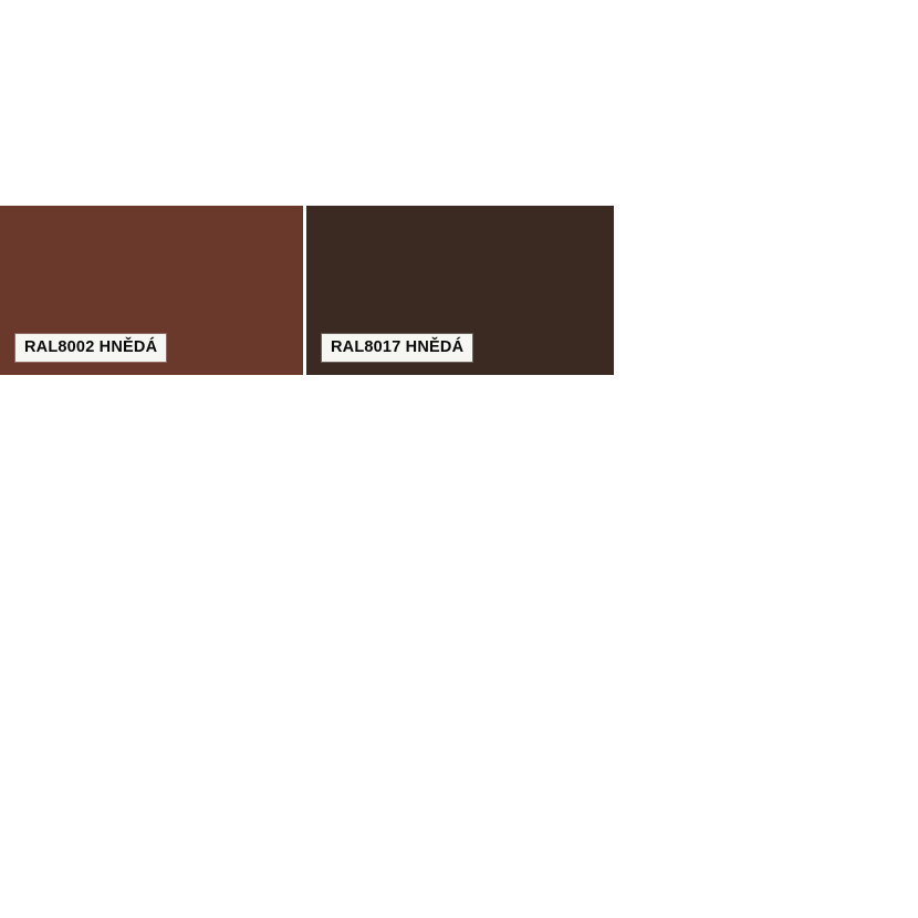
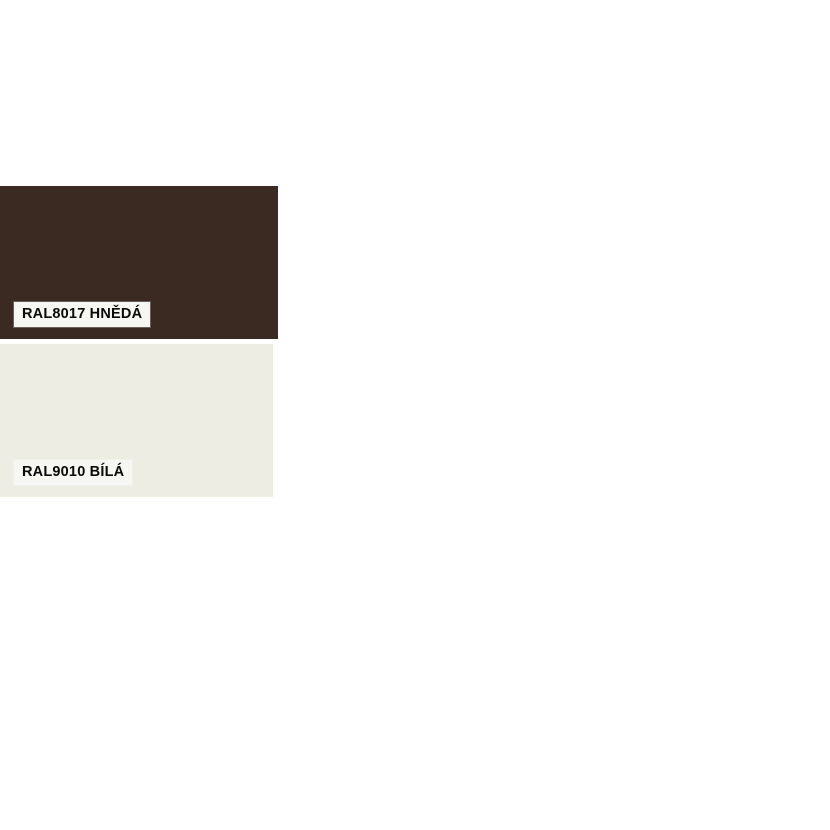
- RAL8002 HNĚDÁ
  RAL8017 HNĚDÁ
+ RAL9010 BÍLÁ
